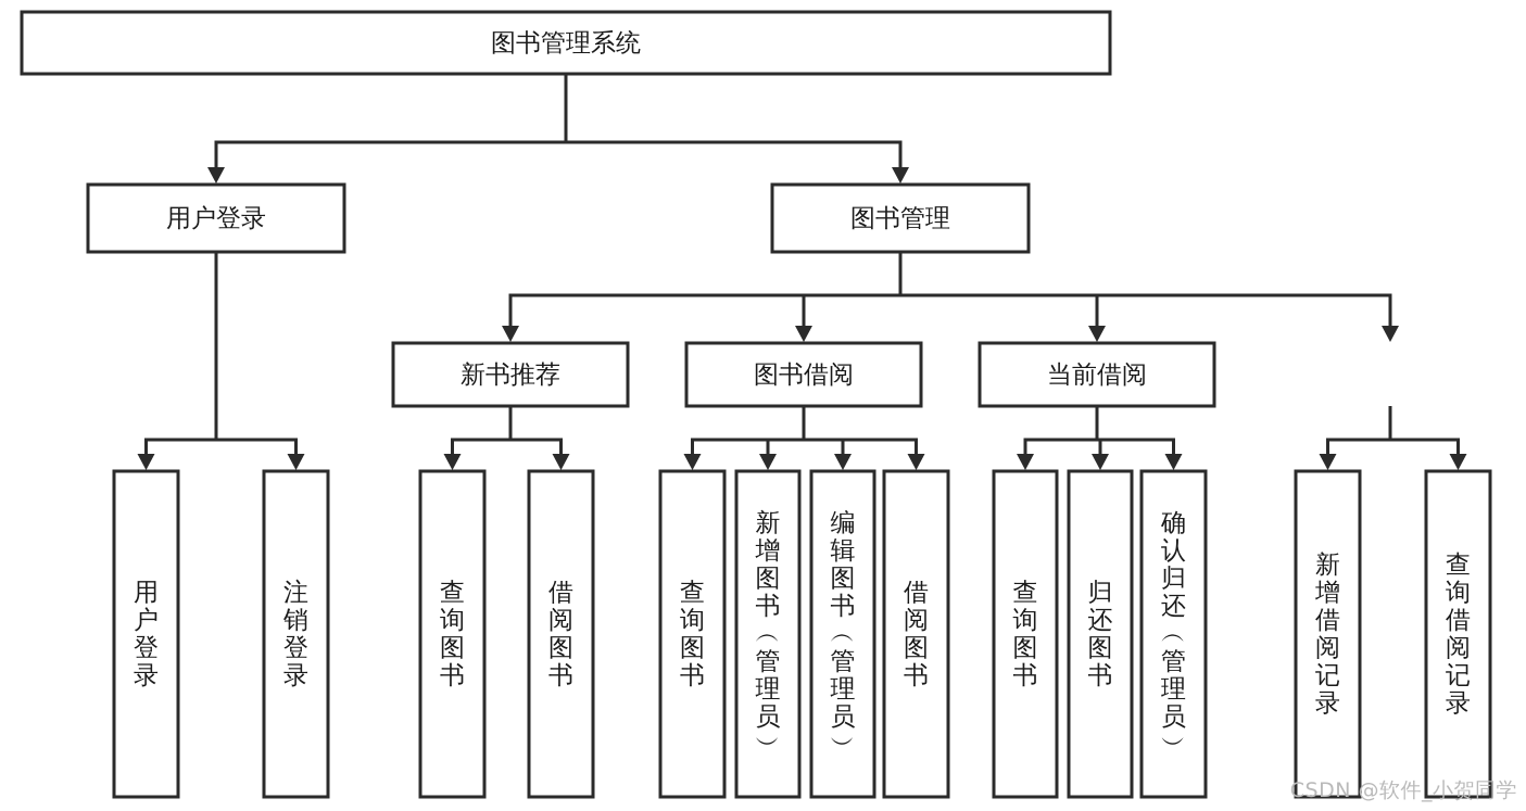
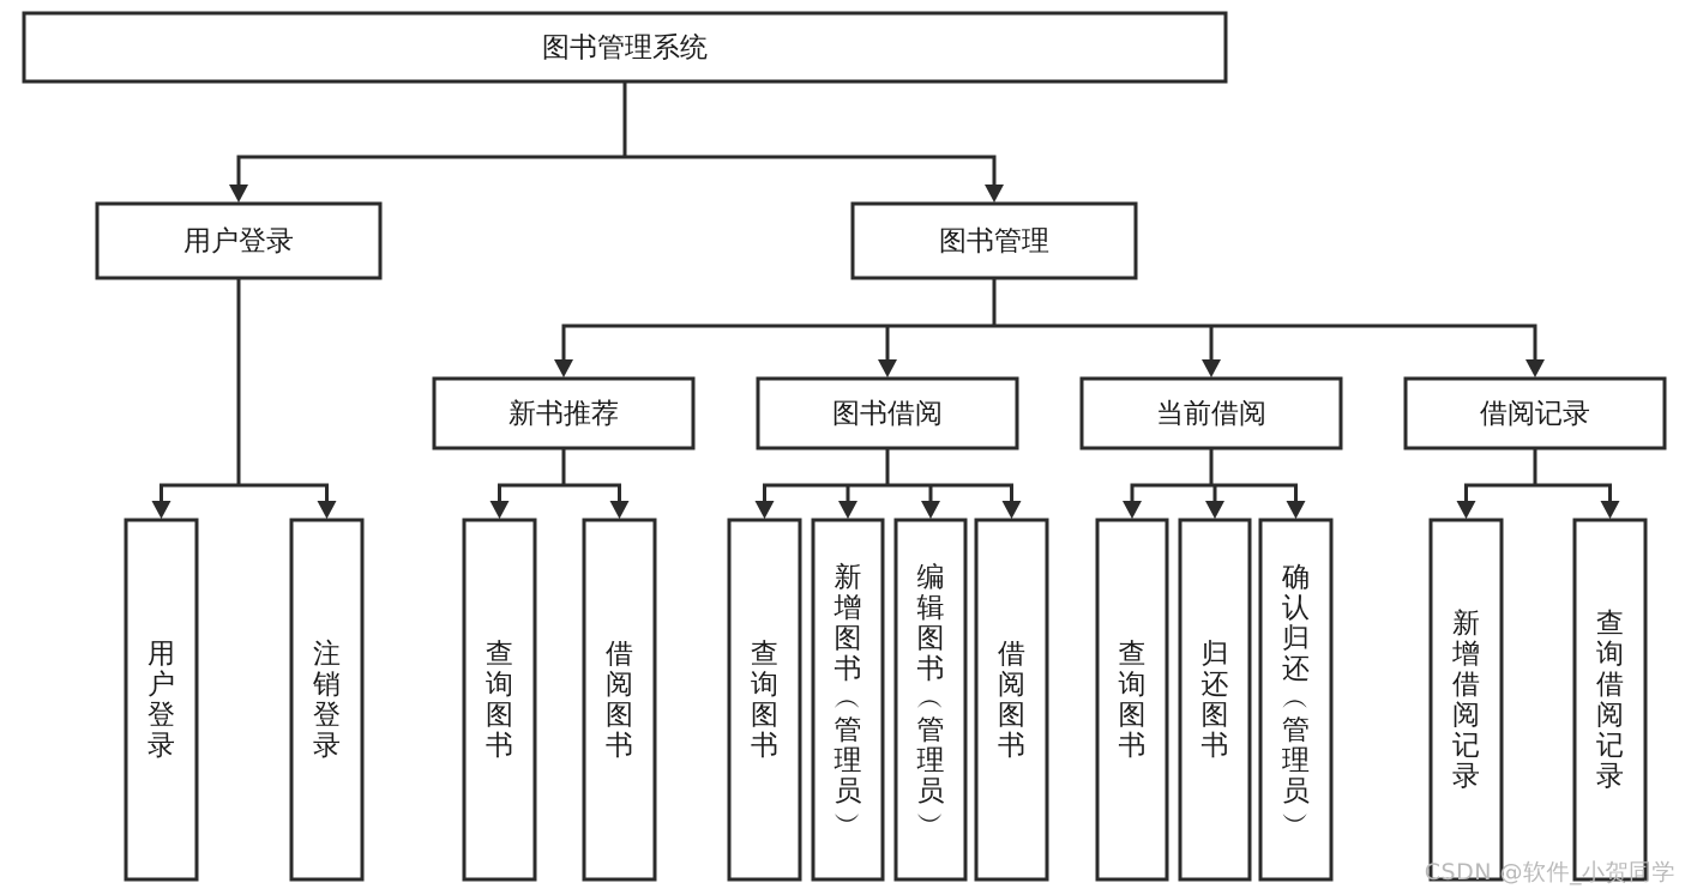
  图书管理系统
  用户登录
  图书管理
  新书推荐
  图书借阅
  当前借阅
+ 借阅记录
  用户登录
  注销登录
  查询图书
  借阅图书
  查询图书
  新增图书 ︵ 管理员 ︶
  编辑图书 ︵ 管理员 ︶
  借阅图书
  查询图书
  归还图书
  确认归还 ︵ 管理员 ︶
  新增借阅记录
  查询借阅记录
  CSDN @软件_小贺同学
